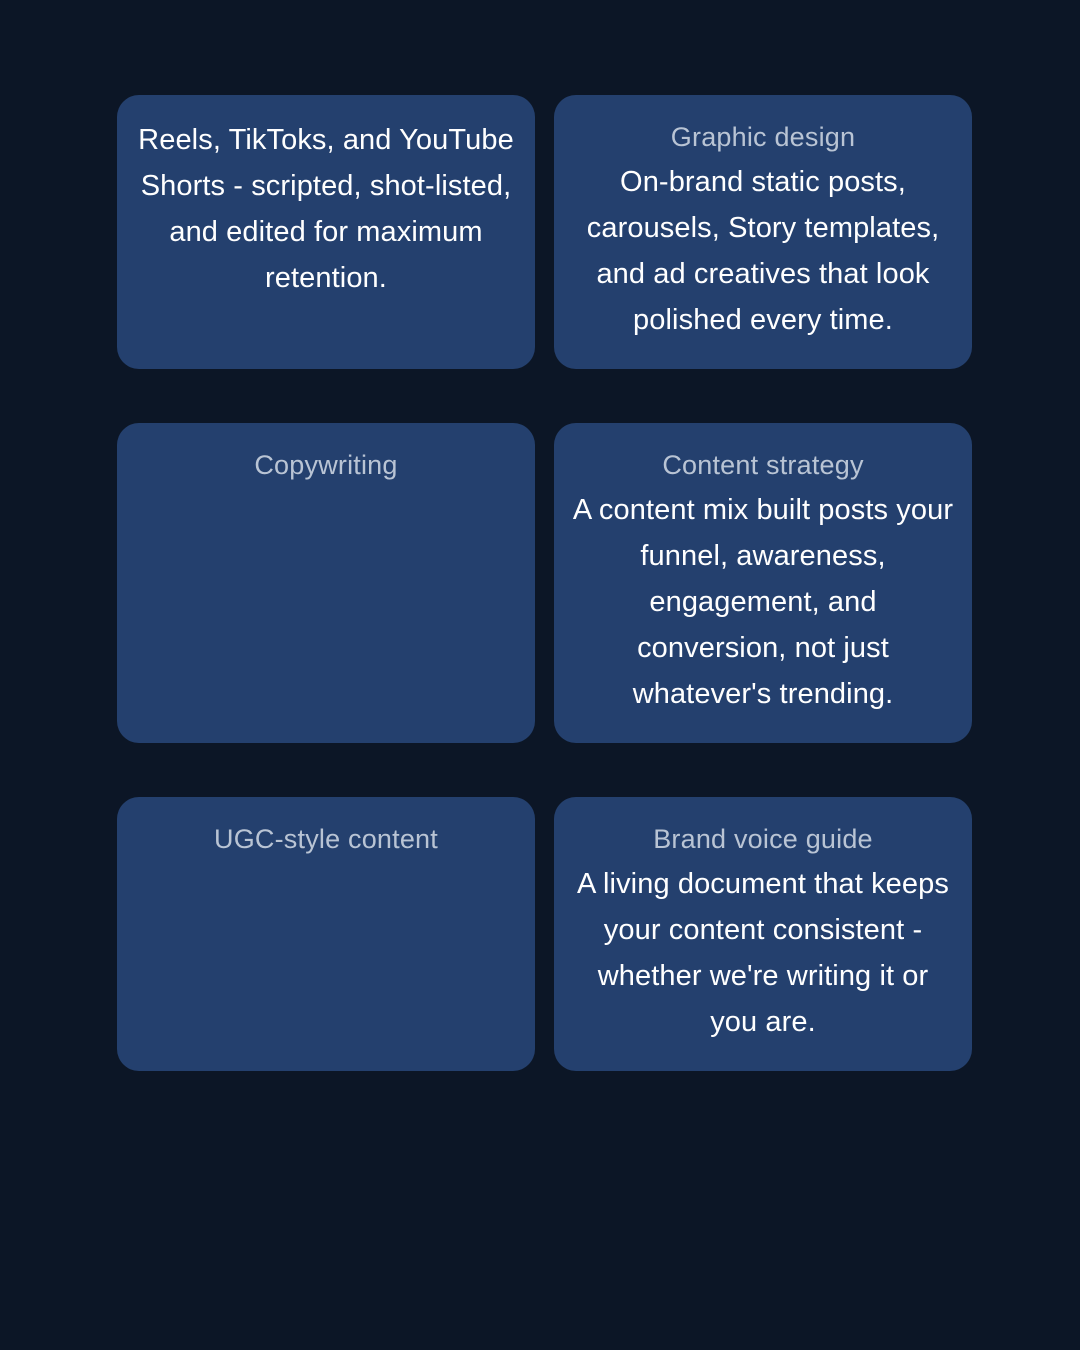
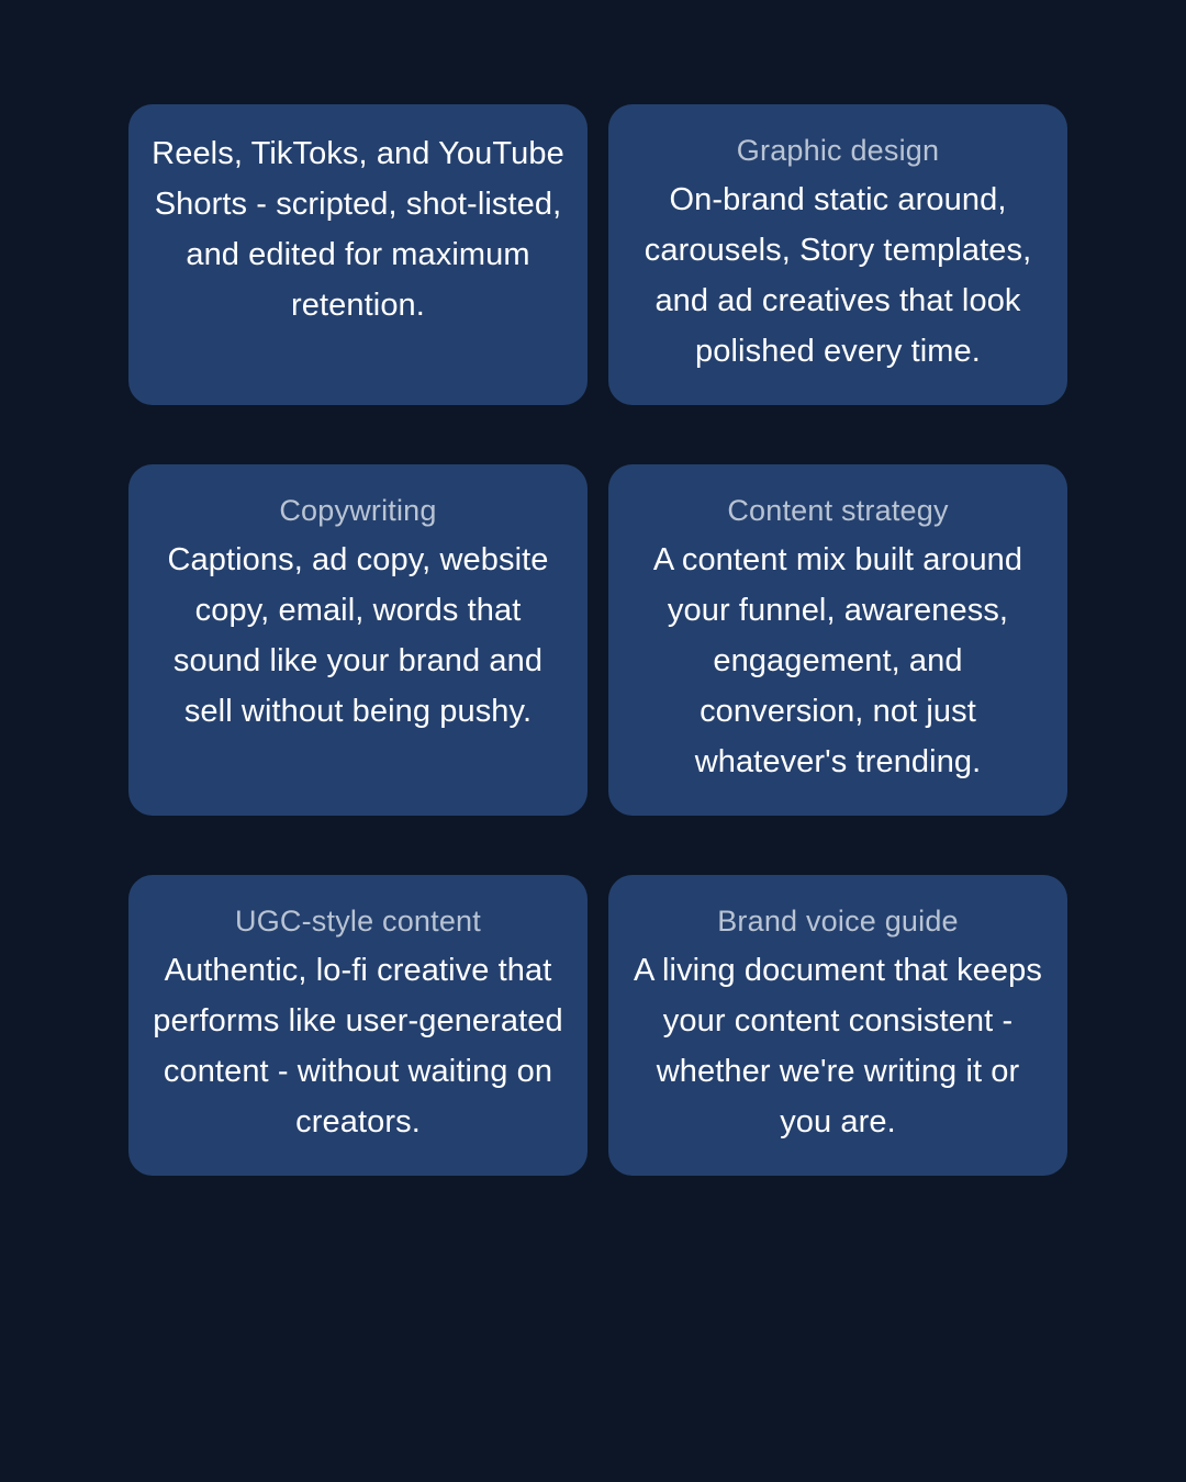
  Reels, TikToks, and YouTube Shorts - scripted, shot-listed, and edited for maximum retention.
  Graphic design
- On-brand static posts, carousels, Story templates, and ad creatives that look polished every time.
+ On-brand static around, carousels, Story templates, and ad creatives that look polished every time.
  Copywriting
+ Captions, ad copy, website copy, email, words that sound like your brand and sell without being pushy.
  Content strategy
- A content mix built posts your funnel, awareness, engagement, and conversion, not just whatever's trending.
+ A content mix built around your funnel, awareness, engagement, and conversion, not just whatever's trending.
  UGC-style content
+ Authentic, lo-fi creative that performs like user-generated content - without waiting on creators.
  Brand voice guide
  A living document that keeps your content consistent - whether we're writing it or you are.
